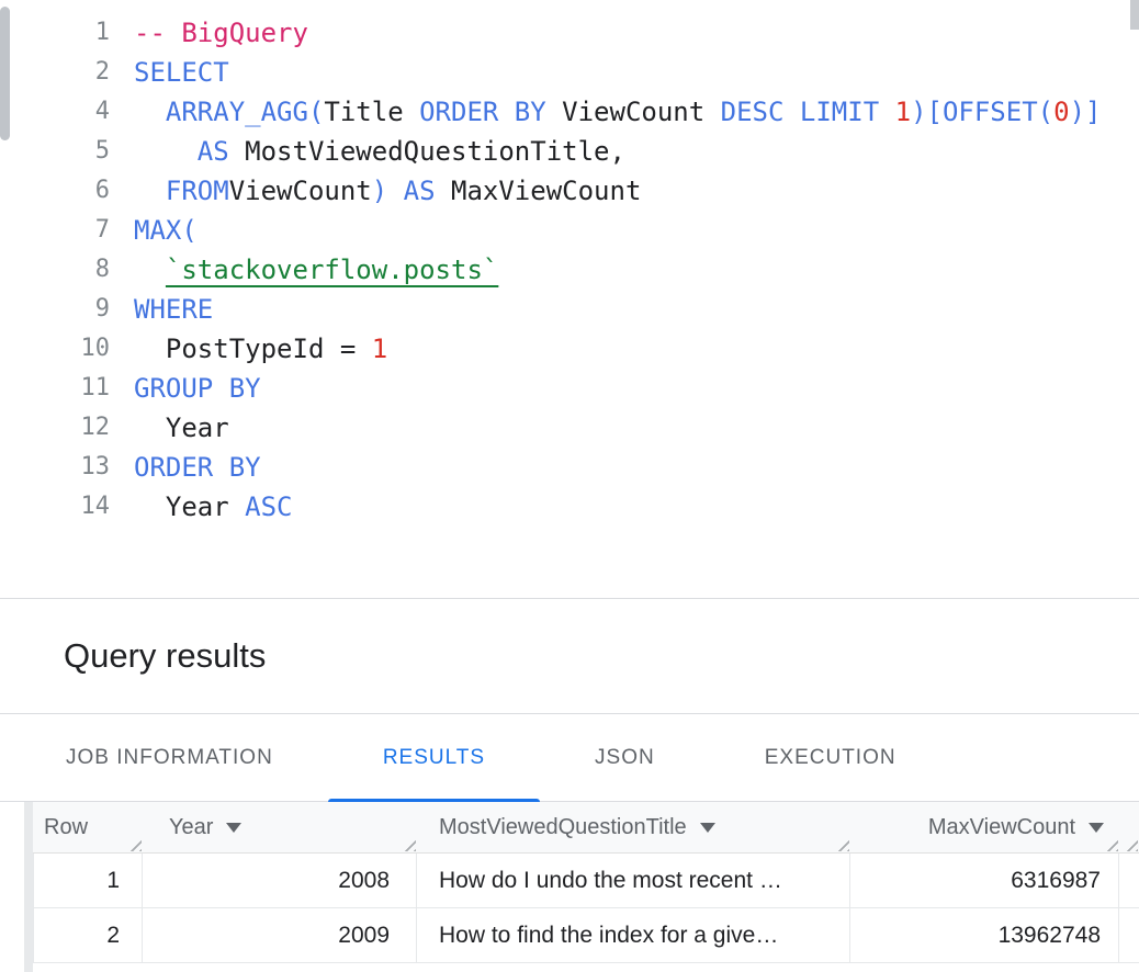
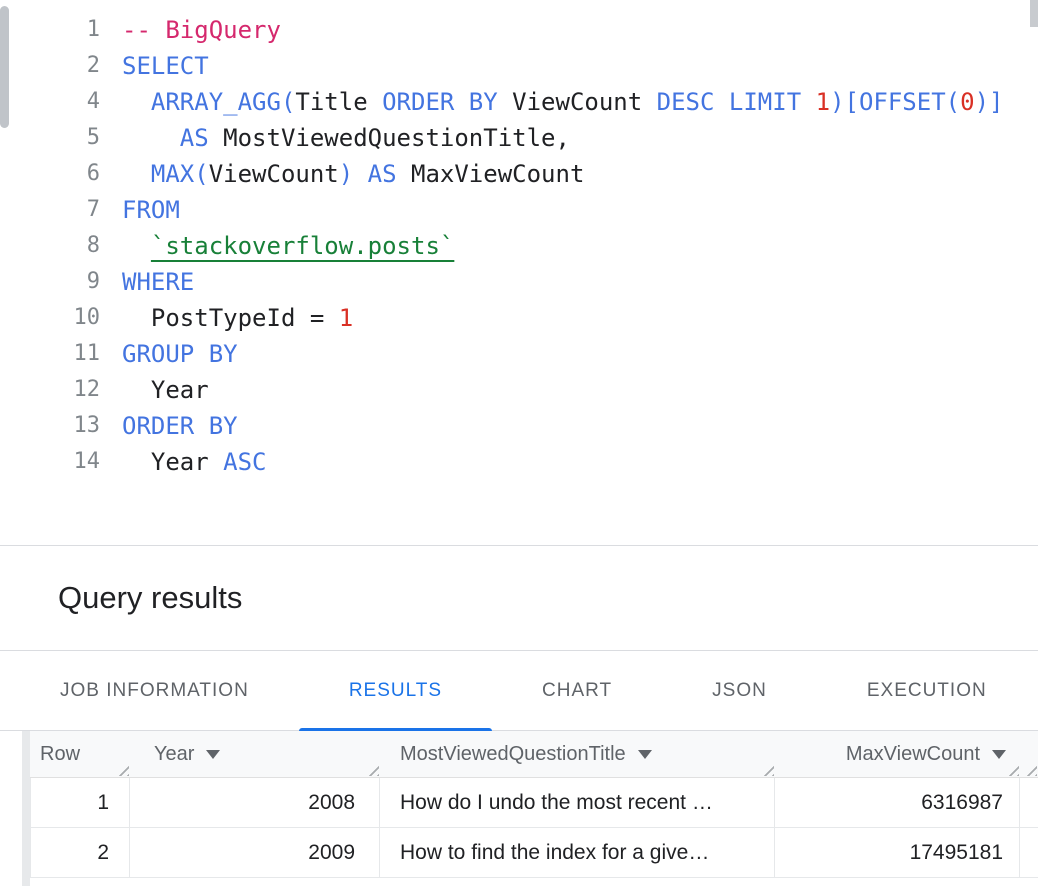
  1
  -- BigQuery
  2
  SELECT
  4
  ARRAY_AGG(Title ORDER BY ViewCount DESC LIMIT 1)[OFFSET(0)]
  5
  AS MostViewedQuestionTitle,
  6
- FROMViewCount) AS MaxViewCount
+ MAX(ViewCount) AS MaxViewCount
  7
- MAX(
+ FROM
  8
  `stackoverflow.posts`
  9
  WHERE
  10
  PostTypeId = 1
  11
  GROUP BY
  12
  Year
  13
  ORDER BY
  14
  Year ASC
  Query results
  JOB INFORMATION
  RESULTS
+ CHART
  JSON
  EXECUTION
  Row
  Year
  MostViewedQuestionTitle
  MaxViewCount
  1
  2008
  How do I undo the most recent …
  6316987
  2
  2009
  How to find the index for a give…
- 13962748
+ 17495181
